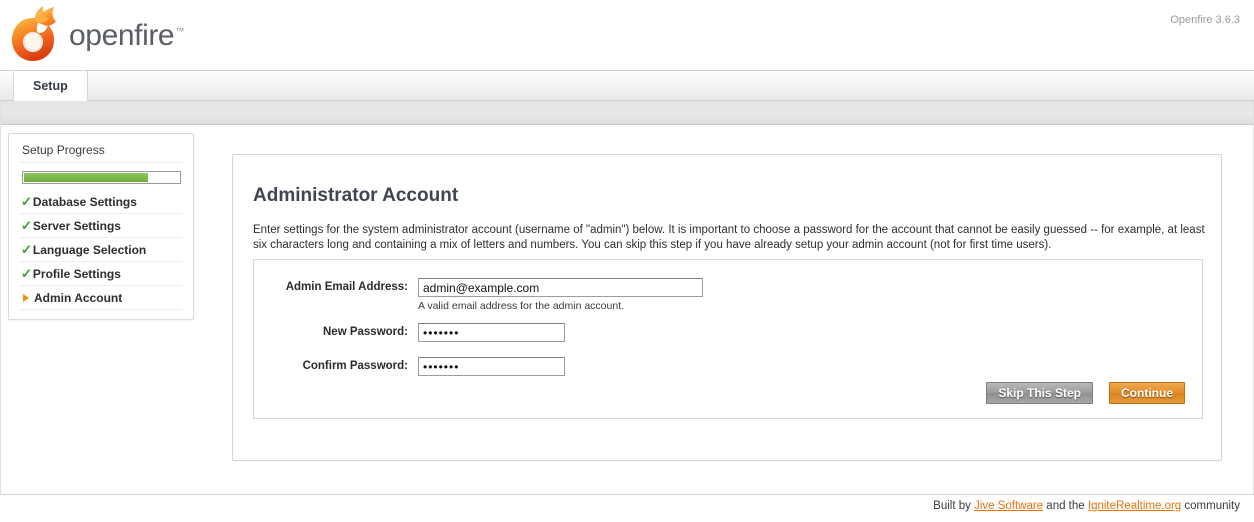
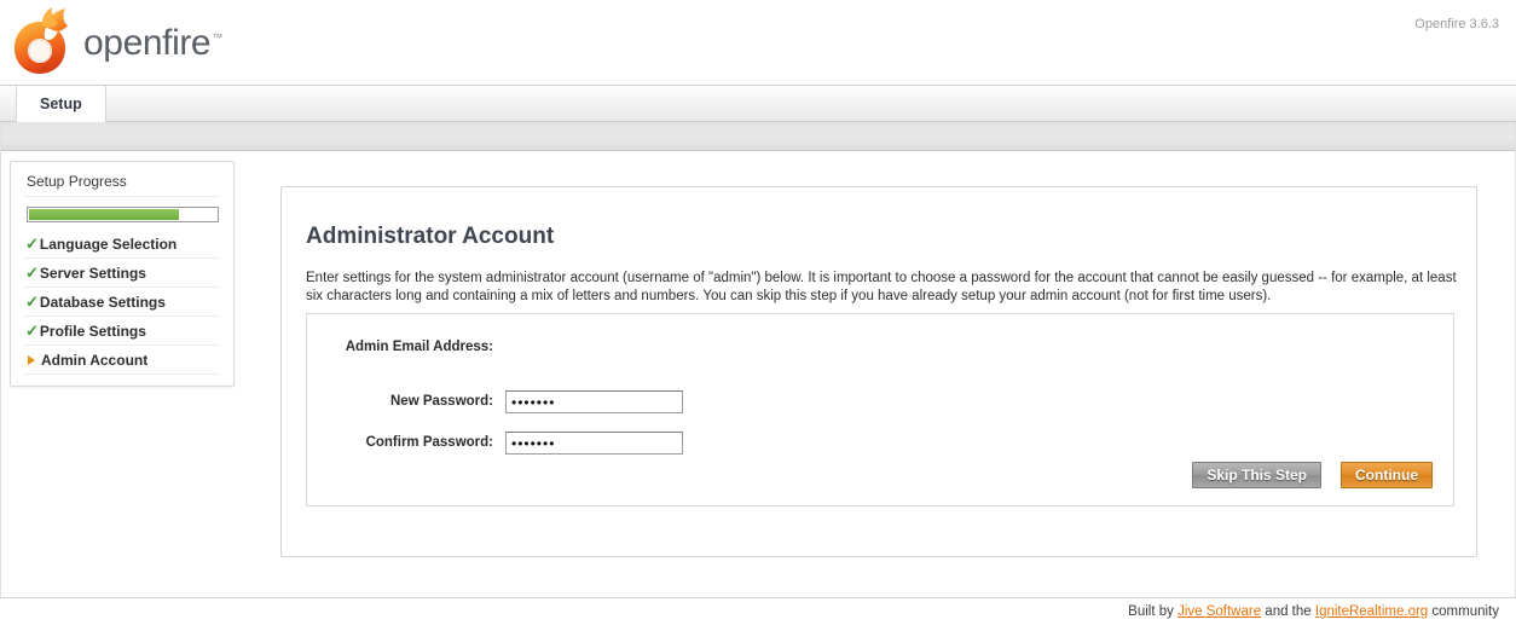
  openfire™
  Openfire 3.6.3
  Setup
  Setup Progress
  ✓
- Database Settings
+ Language Selection
  ✓
  Server Settings
  ✓
- Language Selection
+ Database Settings
  ✓
  Profile Settings
  Admin Account
  Administrator Account
  Enter settings for the system administrator account (username of "admin") below. It is important to choose a password for the account that cannot be easily guessed -- for example, at least six characters long and containing a mix of letters and numbers. You can skip this step if you have already setup your admin account (not for first time users).
  Admin Email Address:
- admin@example.com
- A valid email address for the admin account.
  New Password:
  •••••••
  Confirm Password:
  •••••••
  Skip This Step
  Continue
  Built by Jive Software and the IgniteRealtime.org community
